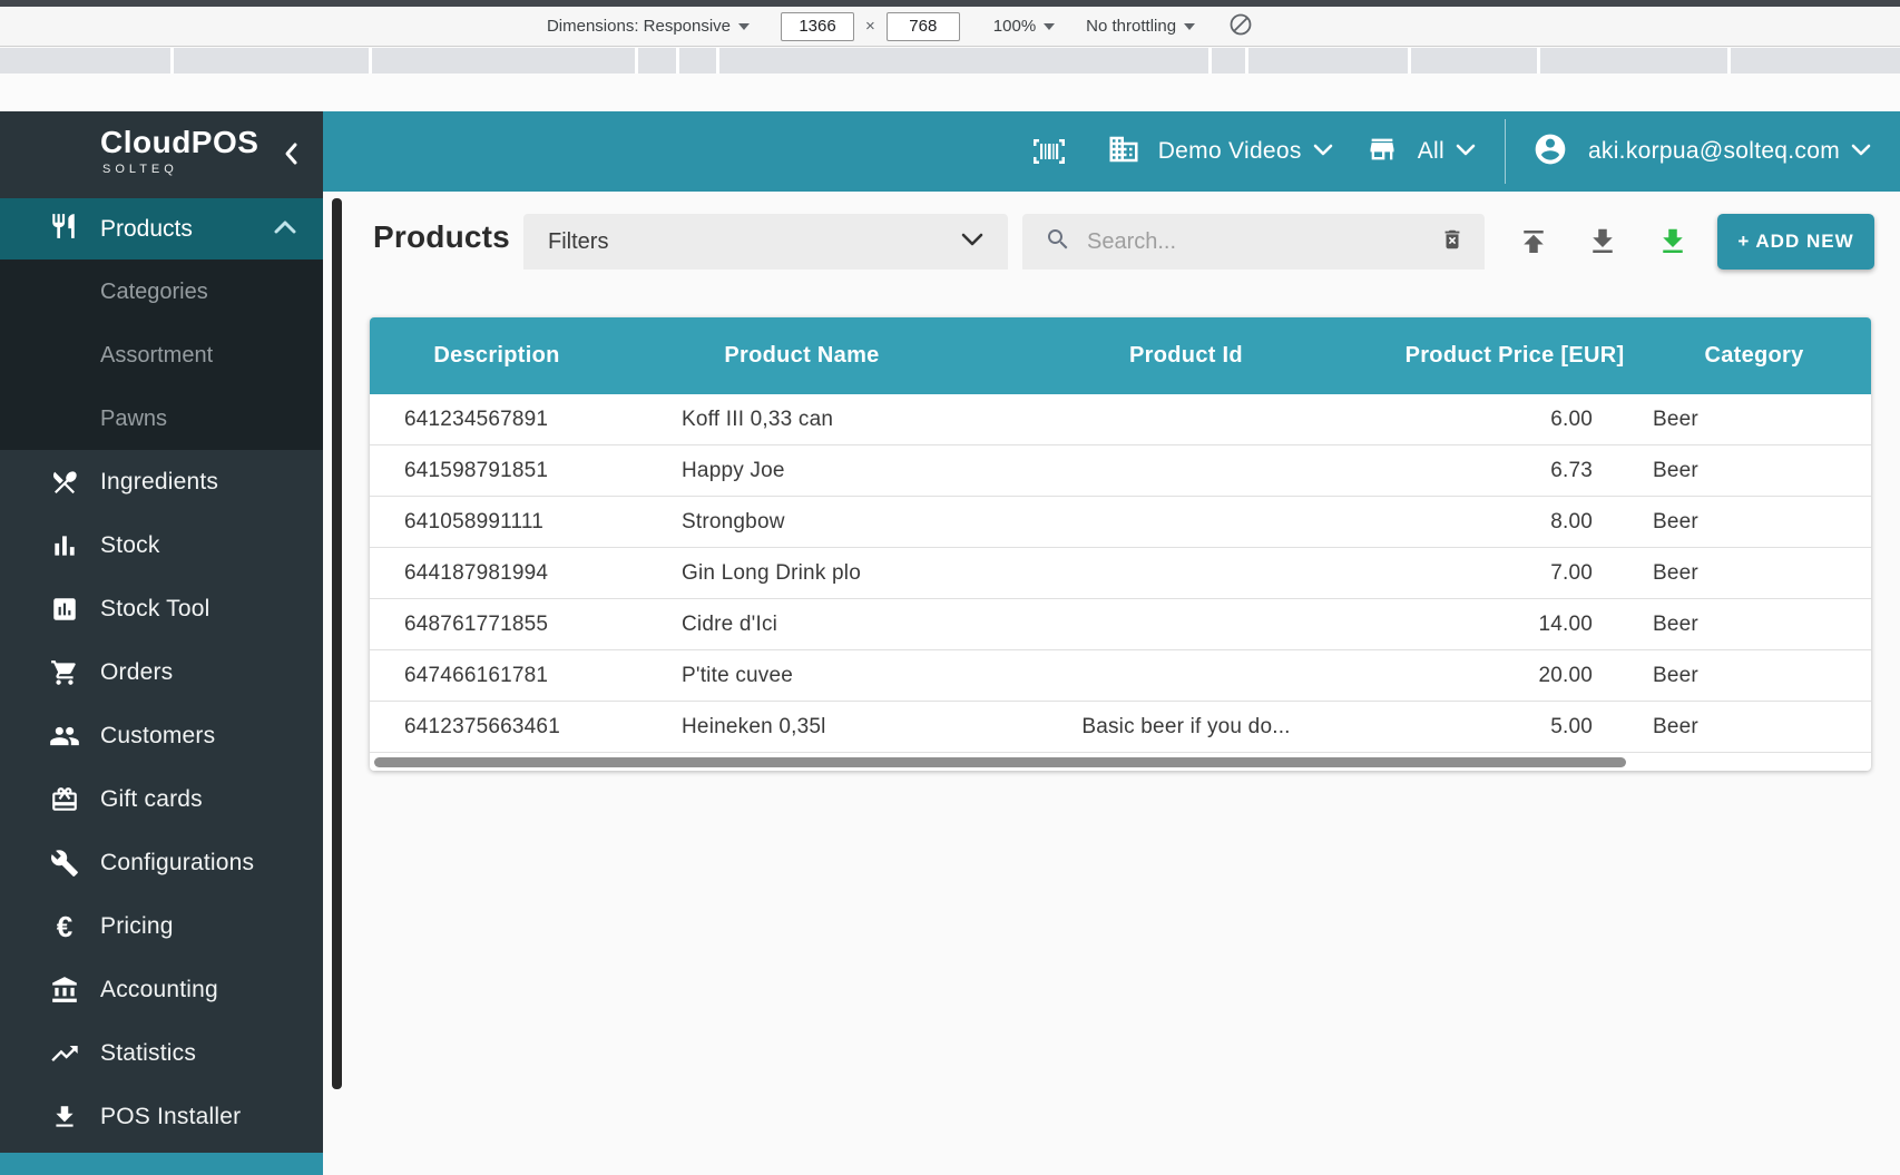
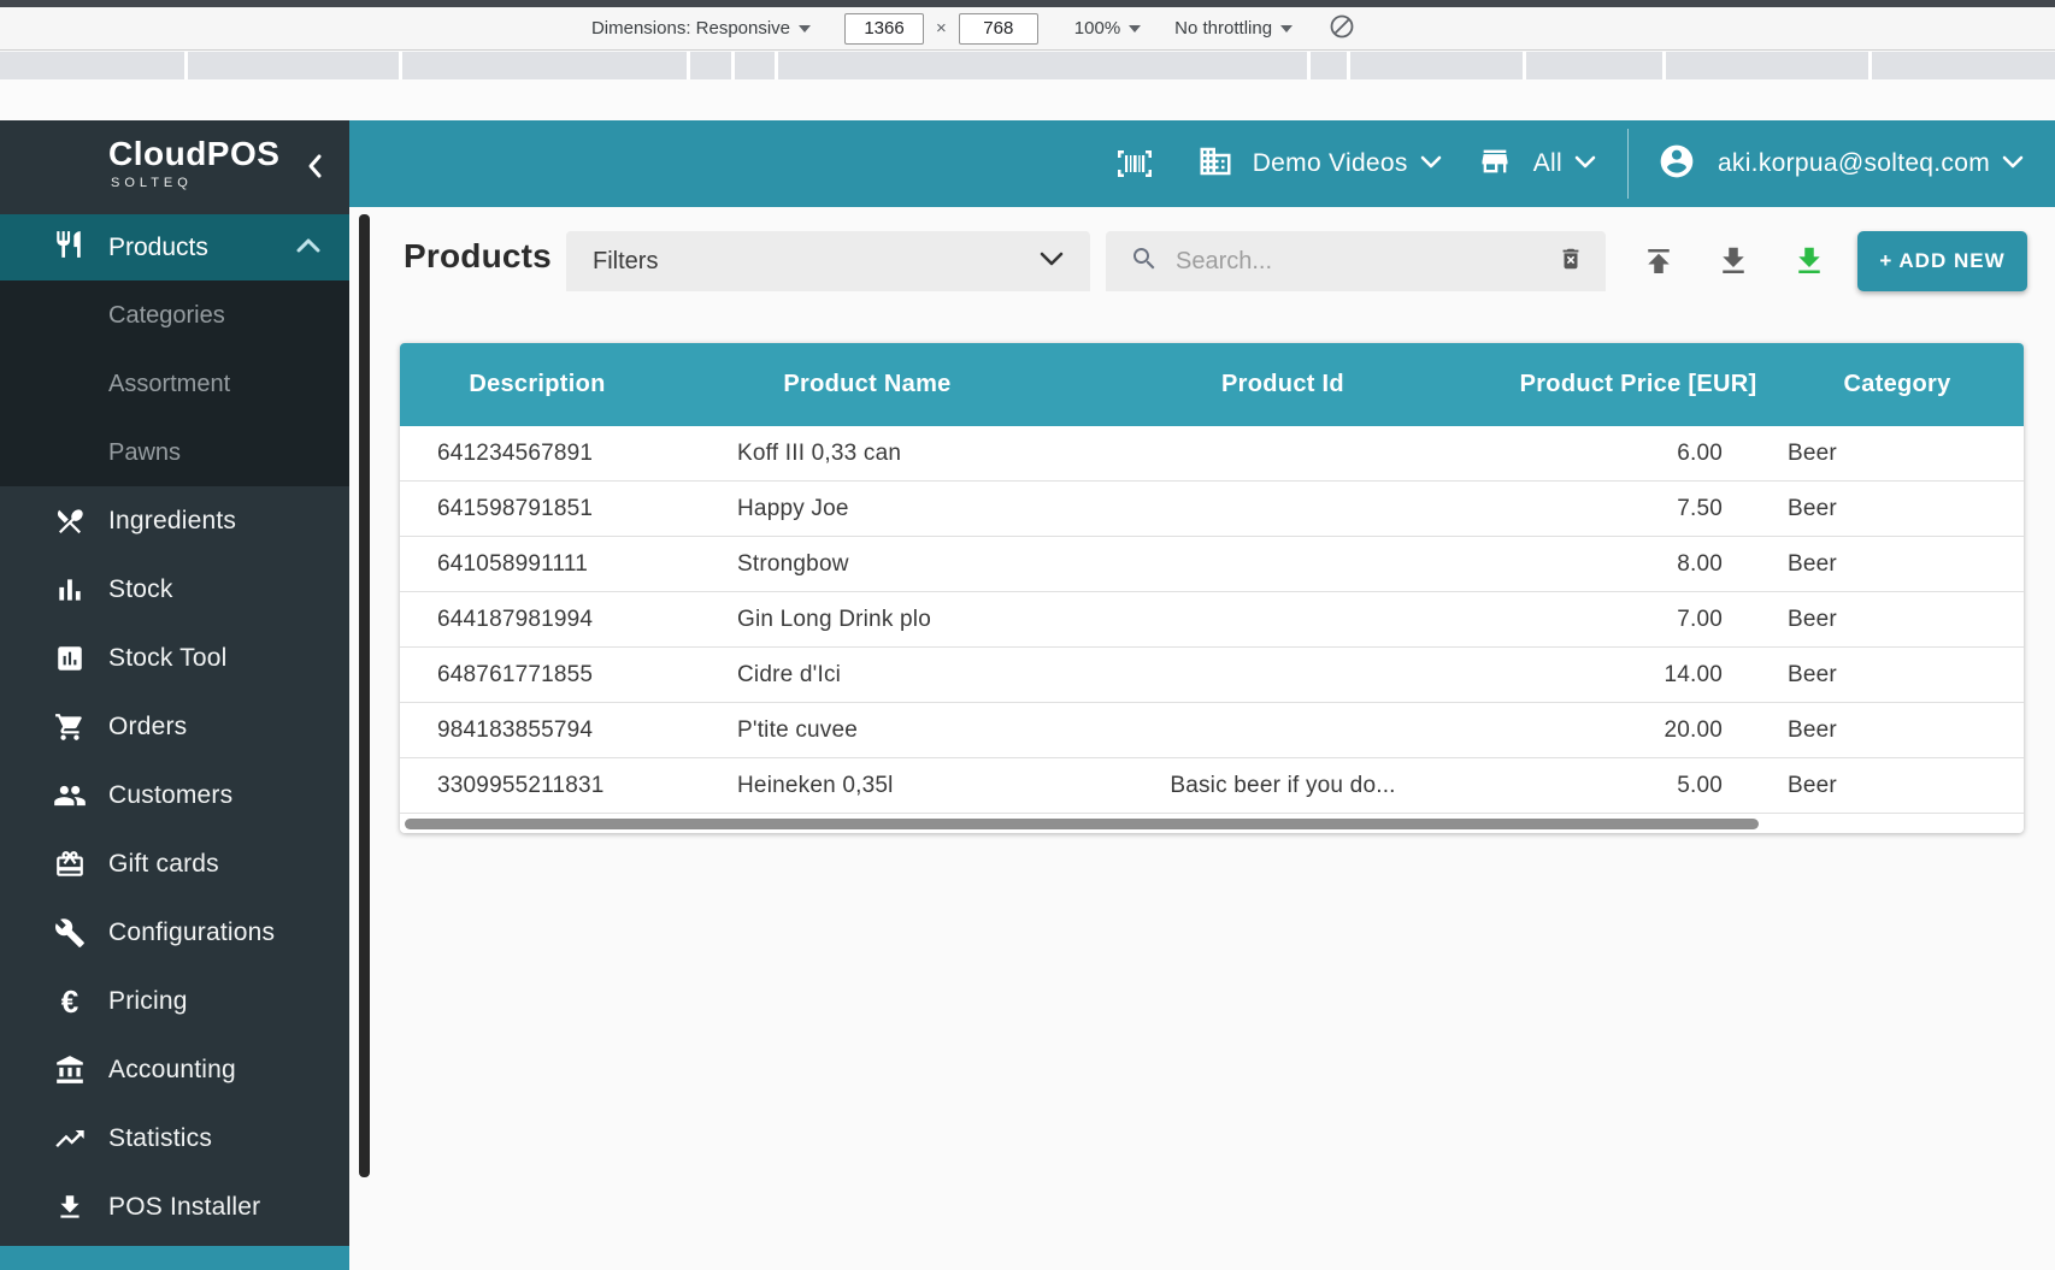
  Dimensions: Responsive
  1366
  ×
  768
  100%
  No throttling
  CloudPOS
  SOLTEQ
  Products
  Categories
  Assortment
  Pawns
  Ingredients
  Stock
  Stock Tool
  Orders
  Customers
  Gift cards
  Configurations
  €
  Pricing
  Accounting
  Statistics
  POS Installer
  Demo Videos
  All
  aki.korpua@solteq.com
  Products
  Filters
  Search...
  + ADD NEW
  Description
  Product Name
  Product Id
  Product Price [EUR]
  Category
  641234567891
  Koff III 0,33 can
  6.00
  Beer
  641598791851
  Happy Joe
- 6.73
+ 7.50
  Beer
  641058991111
  Strongbow
  8.00
  Beer
  644187981994
  Gin Long Drink plo
  7.00
  Beer
  648761771855
  Cidre d'Ici
  14.00
  Beer
- 647466161781
+ 984183855794
  P'tite cuvee
  20.00
  Beer
- 6412375663461
+ 3309955211831
  Heineken 0,35l
  Basic beer if you do...
  5.00
  Beer
